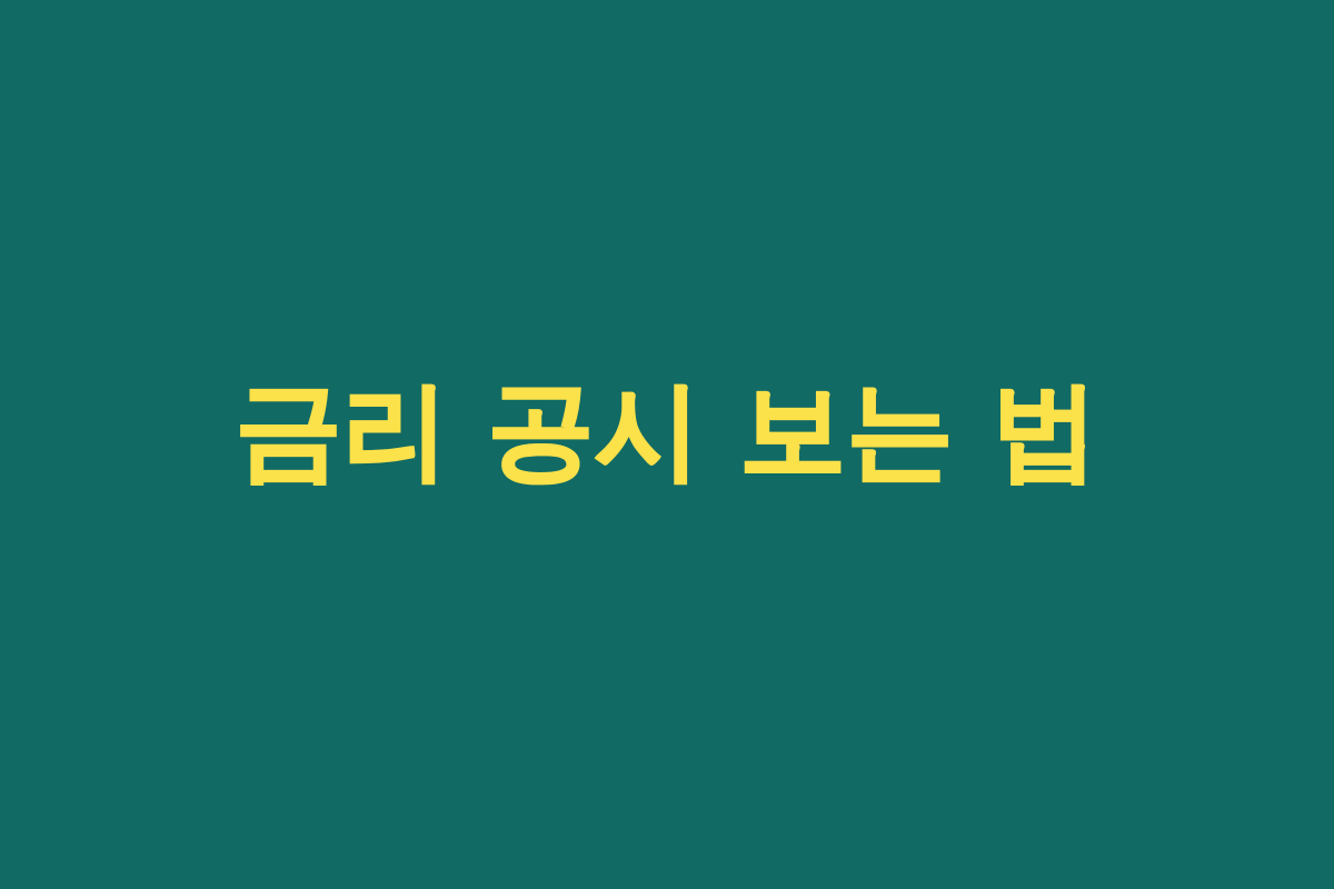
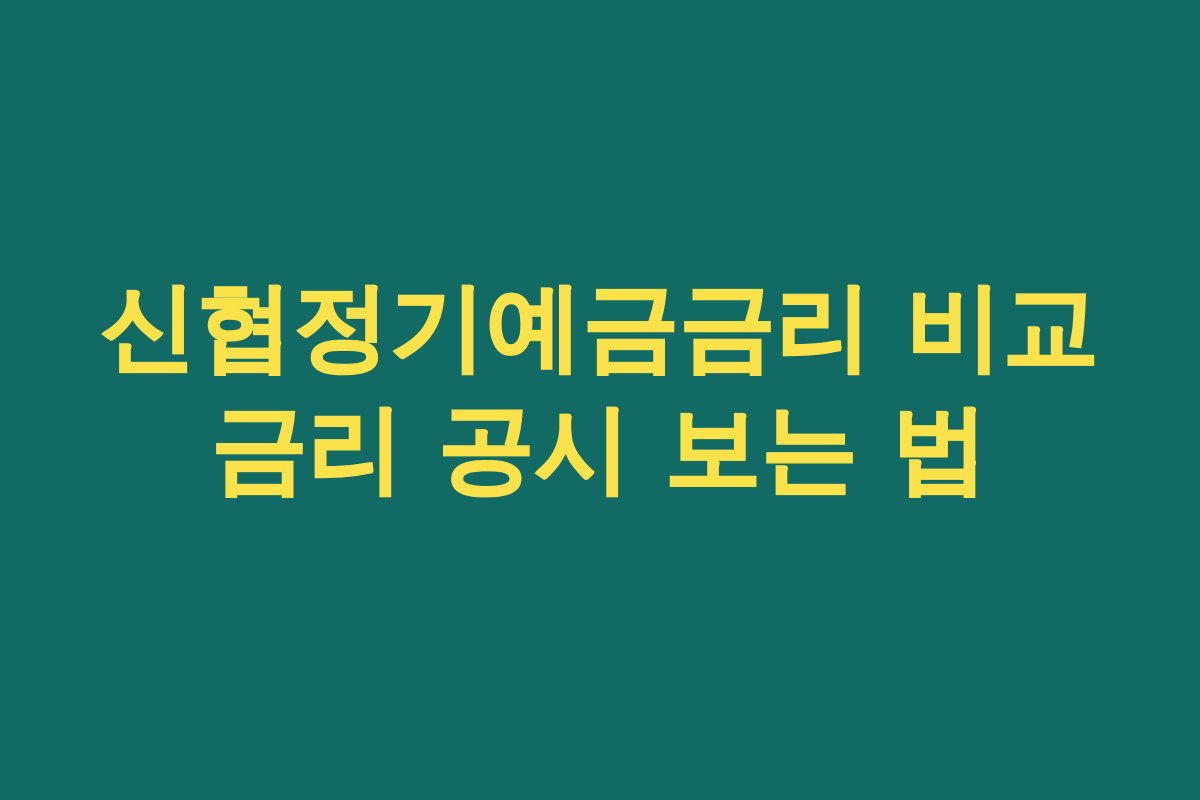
+ 신협정기예금금리 비교
  금리 공시 보는 법
